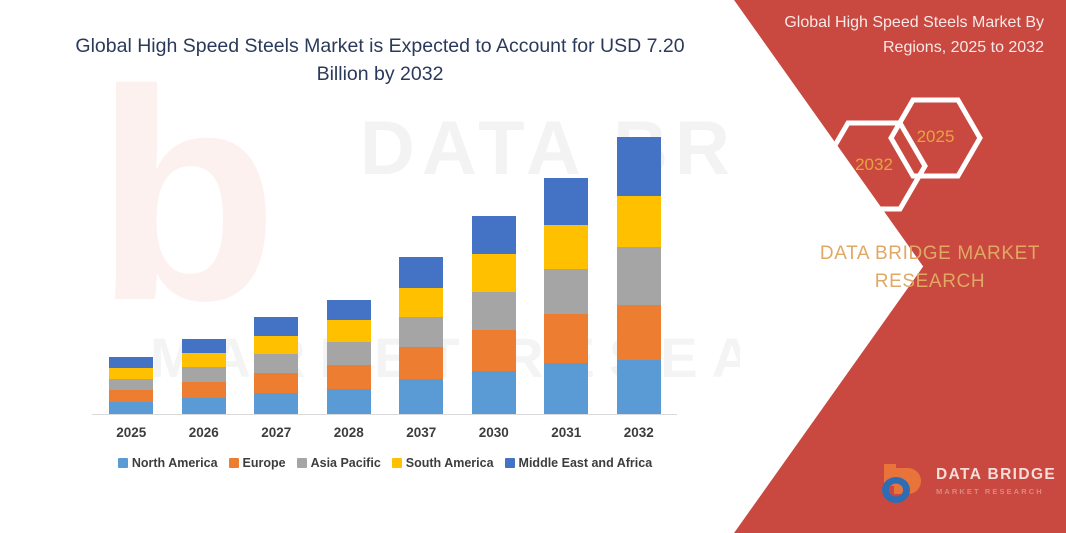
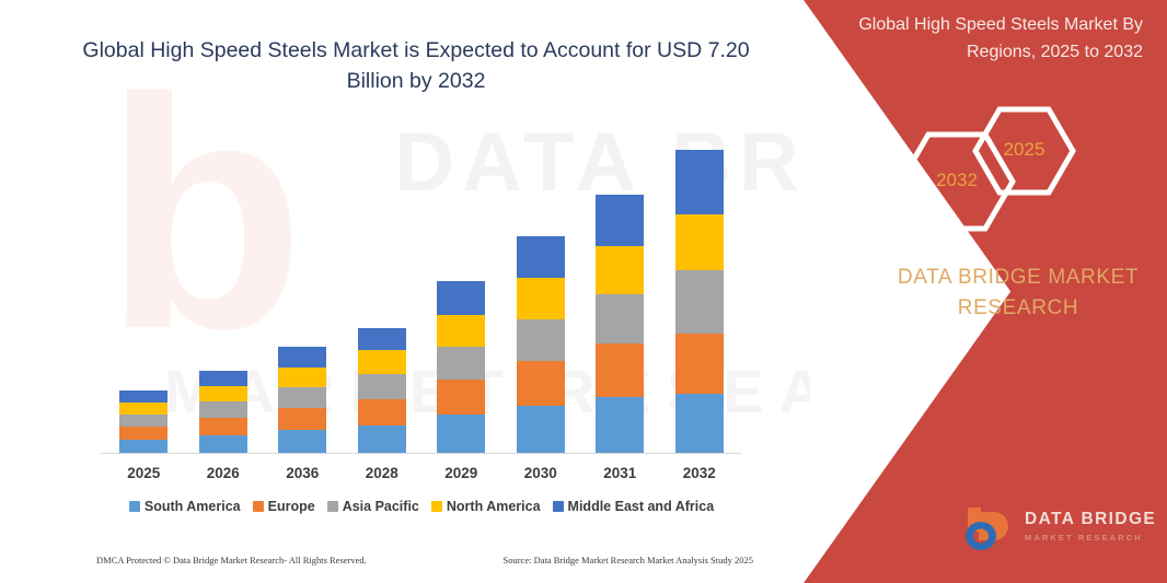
  b
  Global High Speed Steels Market is Expected to Account for USD 7.20 Billion by 2032
  2025
  2026
- 2027
+ 2036
  2028
- 2037
+ 2029
  2030
  2031
  2032
- North America
+ South America
  Europe
  Asia Pacific
- South America
+ North America
  Middle East and Africa
+ DMCA Protected © Data Bridge Market Research- All Rights Reserved.
+ Source: Data Bridge Market Research Market Analysis Study 2025
  Global High Speed Steels Market By Regions, 2025 to 2032
  2032
  2025
  DATA BRIDGE MARKET
  RESEARCH
  DATA BRIDGE
  MARKET RESEARCH
